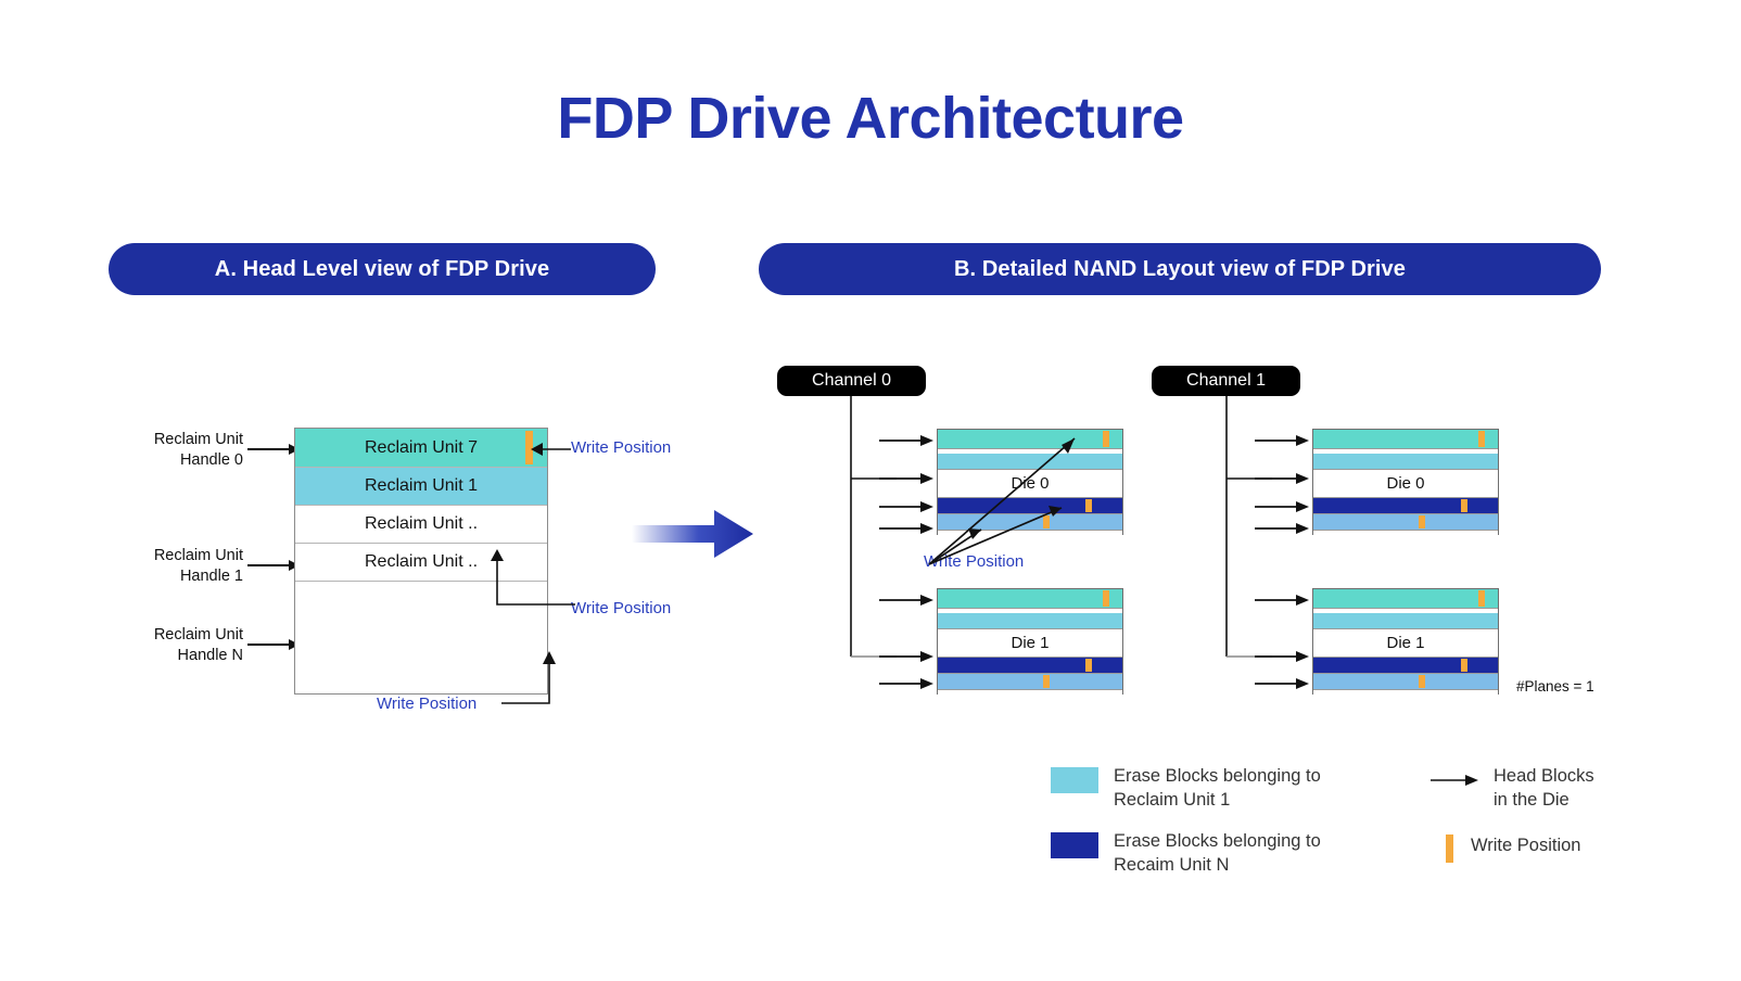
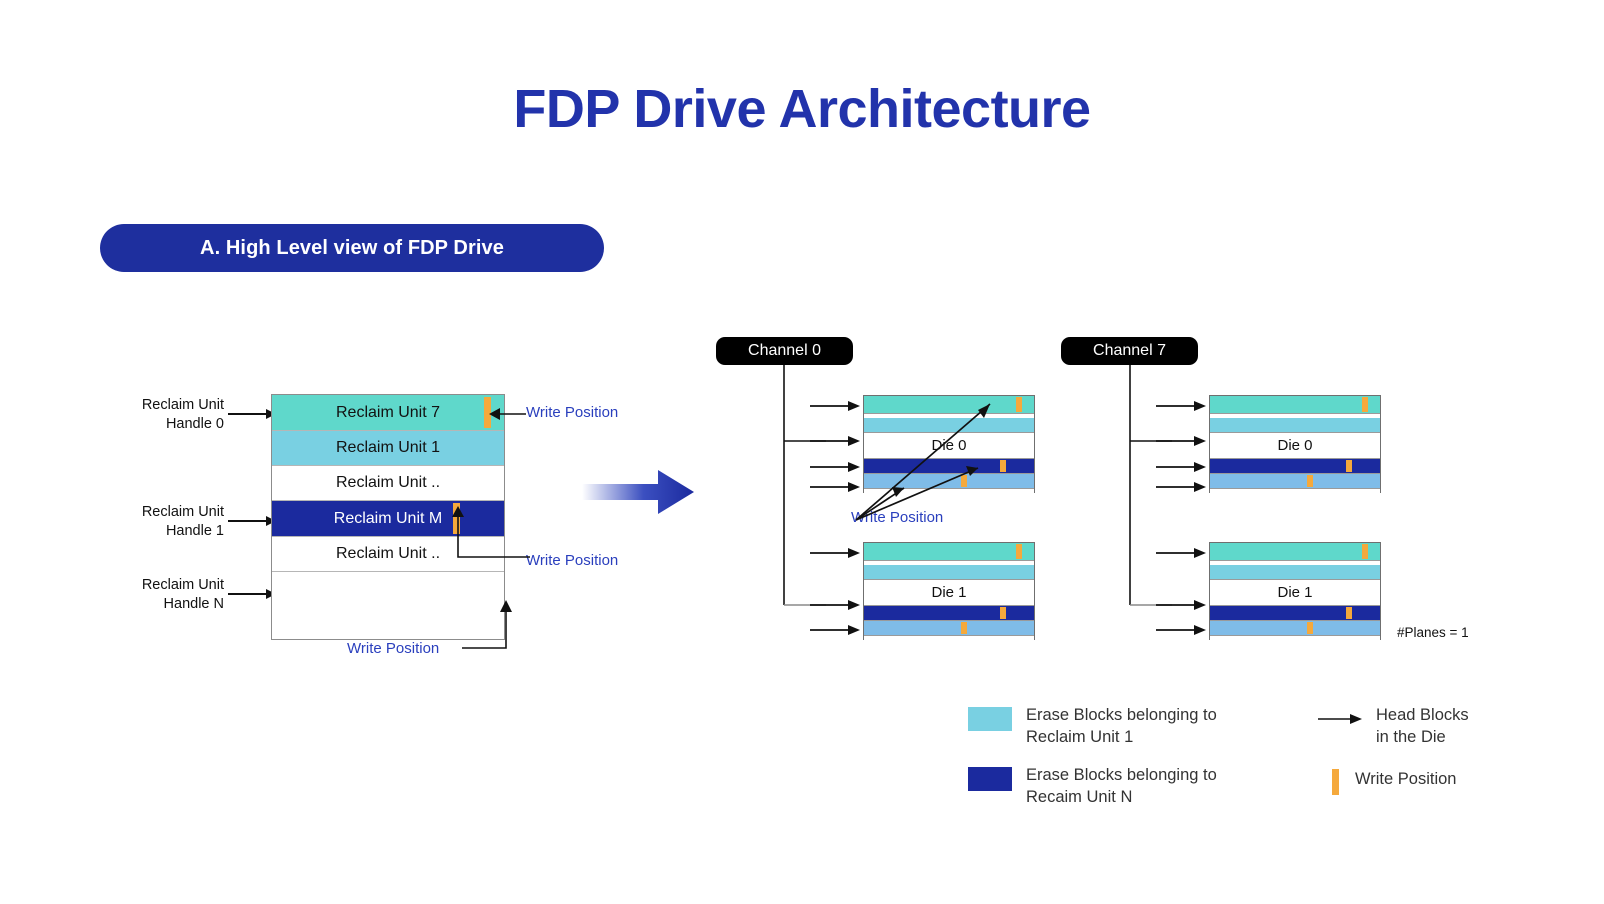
  FDP Drive Architecture
- A. Head Level view of FDP Drive
+ A. High Level view of FDP Drive
- B. Detailed NAND Layout view of FDP Drive
  Reclaim Unit
  Handle 0
  Reclaim Unit
  Handle 1
  Reclaim Unit
  Handle N
  Reclaim Unit 7
  Reclaim Unit 1
  Reclaim Unit ..
+ Reclaim Unit M
  Reclaim Unit ..
  Write Position
  Write Position
  Write Position
  Channel 0
- Channel 1
+ Channel 7
  Die 0
  Die 1
  Die 0
  Die 1
  rite Position
  #Planes = 1
  Erase Blocks belonging to
  Reclaim Unit 1
  Erase Blocks belonging to
  Recaim Unit N
  Head Blocks
  in the Die
  Write Position
